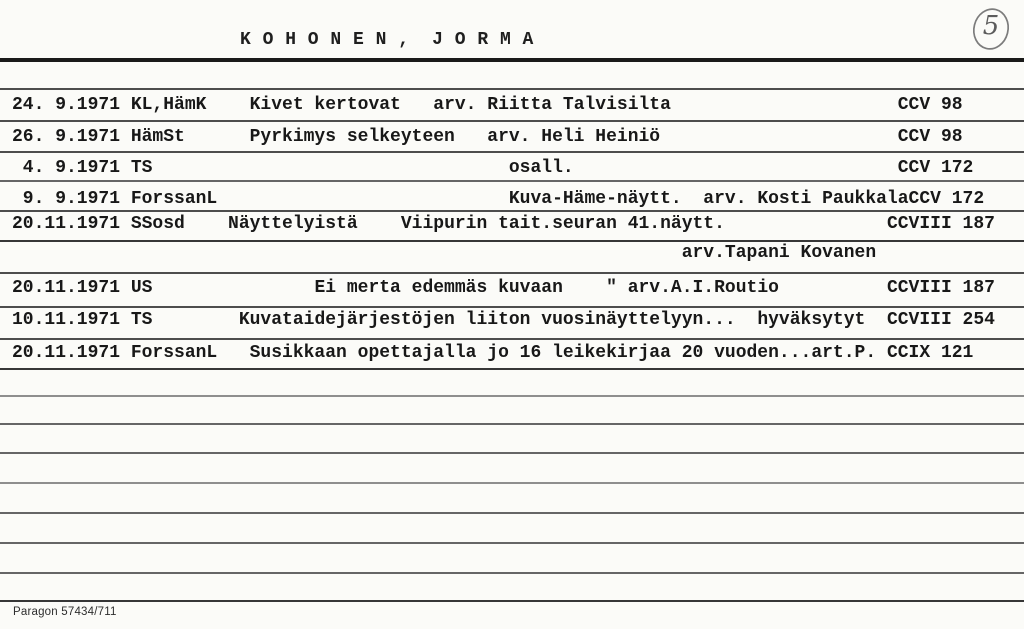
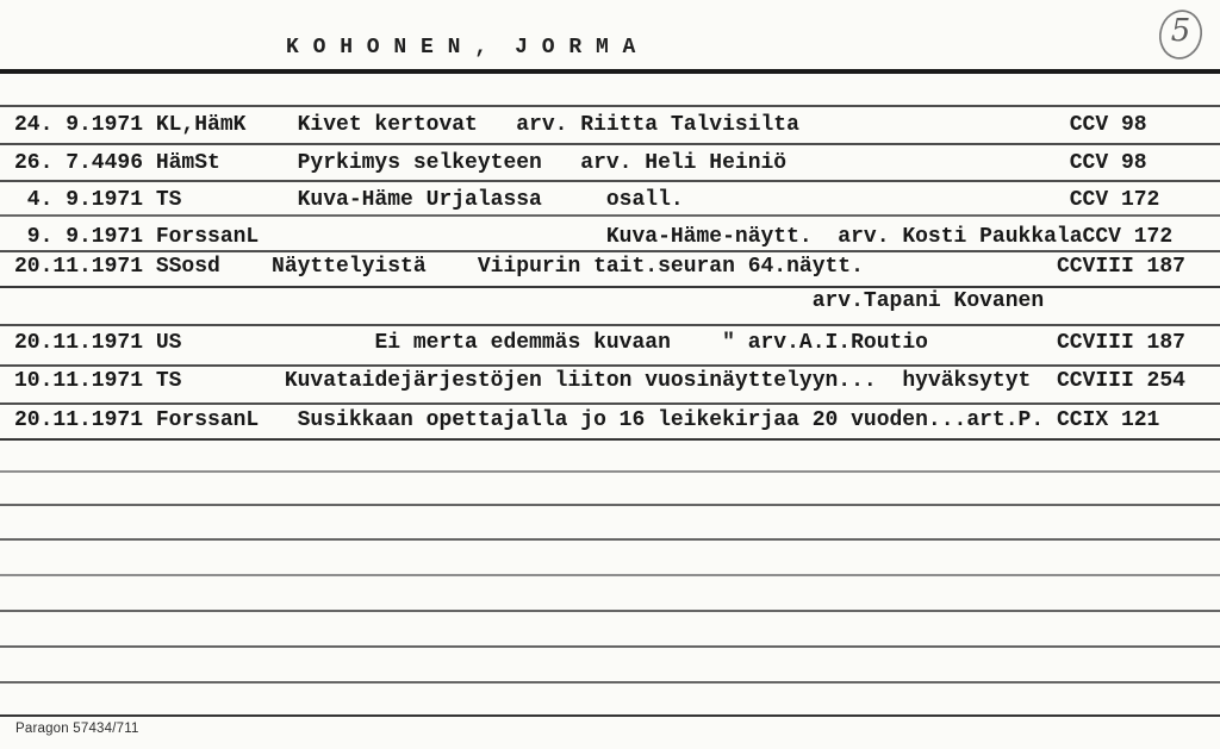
  K O H O N E N , J O R M A
  5
  24. 9.1971
  KL,HämK
  Kivet kertovat
  arv. Riitta Talvisilta
  CCV 98
- 26. 9.1971
+ 26. 7.4496
  HämSt
  Pyrkimys selkeyteen
  arv. Heli Heiniö
  CCV 98
  4. 9.1971
  TS
+ Kuva-Häme Urjalassa
  osall.
  CCV 172
  9. 9.1971
  ForssanL
  Kuva-Häme-näytt. arv. Kosti Paukkala
  CCV 172
  20.11.1971
  SSosd
  Näyttelyistä
- Viipurin tait.seuran 41.näytt.
+ Viipurin tait.seuran 64.näytt.
  CCVIII 187
  arv.Tapani Kovanen
  20.11.1971
  US
  Ei merta edemmäs kuvaan
  " arv.A.I.Routio
  CCVIII 187
  10.11.1971
  TS
  Kuvataidejärjestöjen liiton vuosinäyttelyyn...
  hyväksytyt
  CCVIII 254
  20.11.1971
  ForssanL
  Susikkaan opettajalla jo 16 leikekirjaa 20 vuoden...art.P.
  CCIX 121
  Paragon 57434/711
